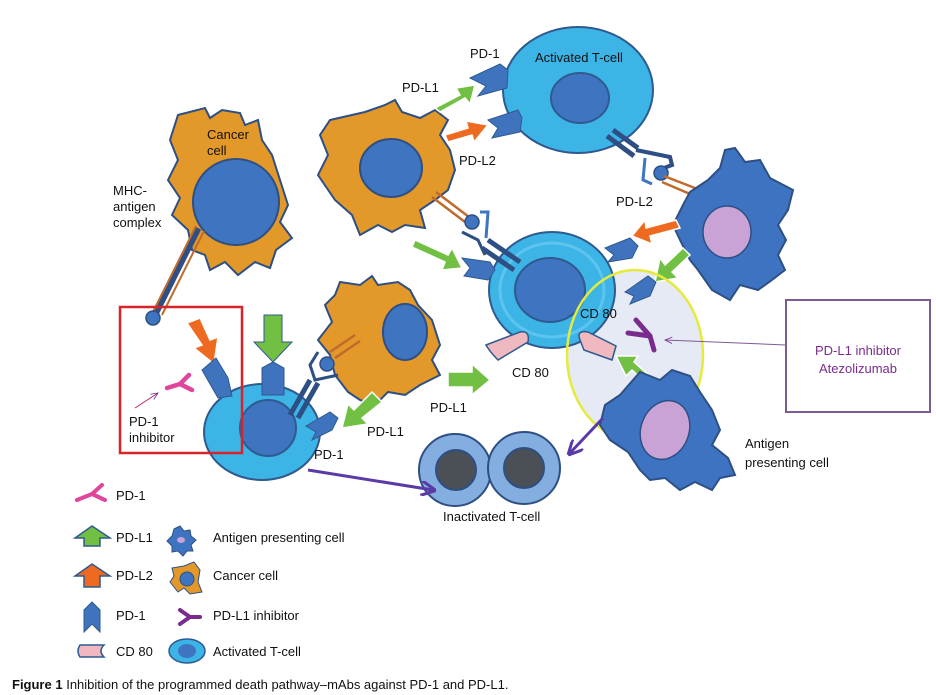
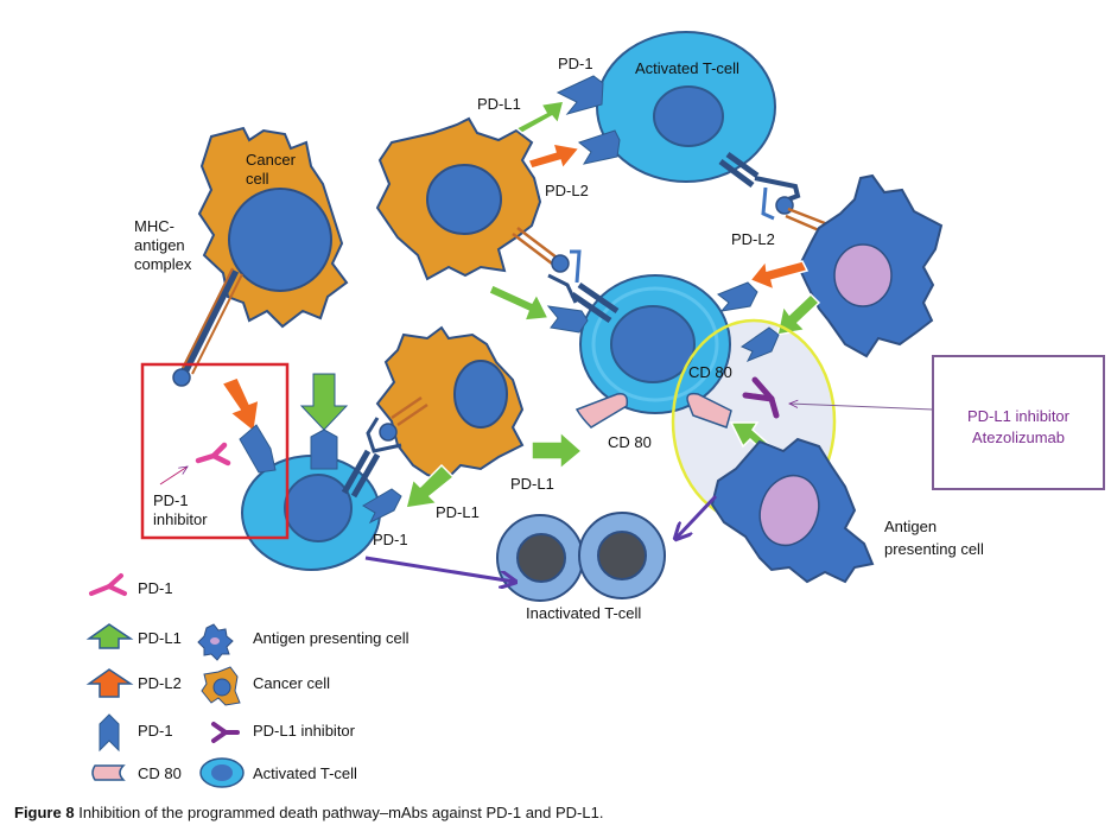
  Cancer
  cell
  MHC-
  antigen
  complex
  Activated T-cell
  PD-1
  PD-L1
  PD-L2
  PD-L2
  CD 80
  CD 80
  PD-L1 inhibitor
  Atezolizumab
  Antigen
  presenting cell
  PD-L1
  PD-L1
  PD-1
  PD-1
  inhibitor
  Inactivated T-cell
  PD-1
  PD-L1
  PD-L2
  PD-1
  CD 80
  Antigen presenting cell
  Cancer cell
  PD-L1 inhibitor
  Activated T-cell
- Figure 1 Inhibition of the programmed death pathway–mAbs against PD-1 and PD-L1.
+ Figure 8 Inhibition of the programmed death pathway–mAbs against PD-1 and PD-L1.
